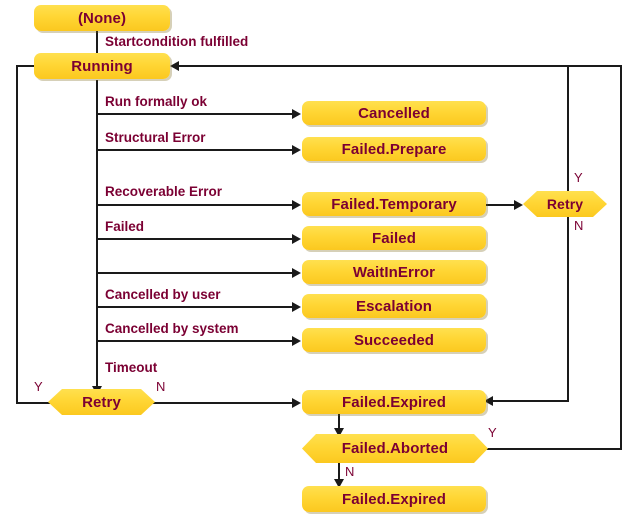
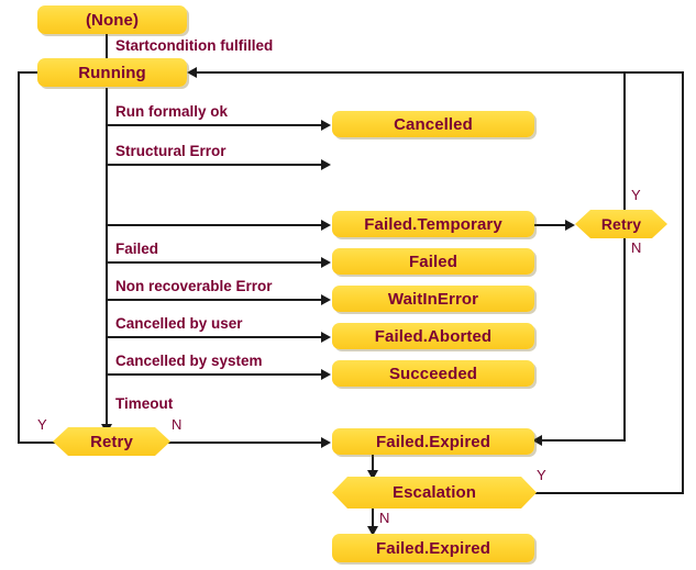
  (None)
  Running
  Cancelled
- Failed.Prepare
  Failed.Temporary
  Failed
  WaitInError
- Escalation
+ Failed.Aborted
  Succeeded
  Retry
  Retry
  Failed.Expired
- Failed.Aborted
+ Escalation
  Failed.Expired
  Startcondition fulfilled
  Run formally ok
  Structural Error
- Recoverable Error
  Failed
+ Non recoverable Error
  Cancelled by user
  Cancelled by system
  Timeout
  Y
  N
  Y
  N
  Y
  N
